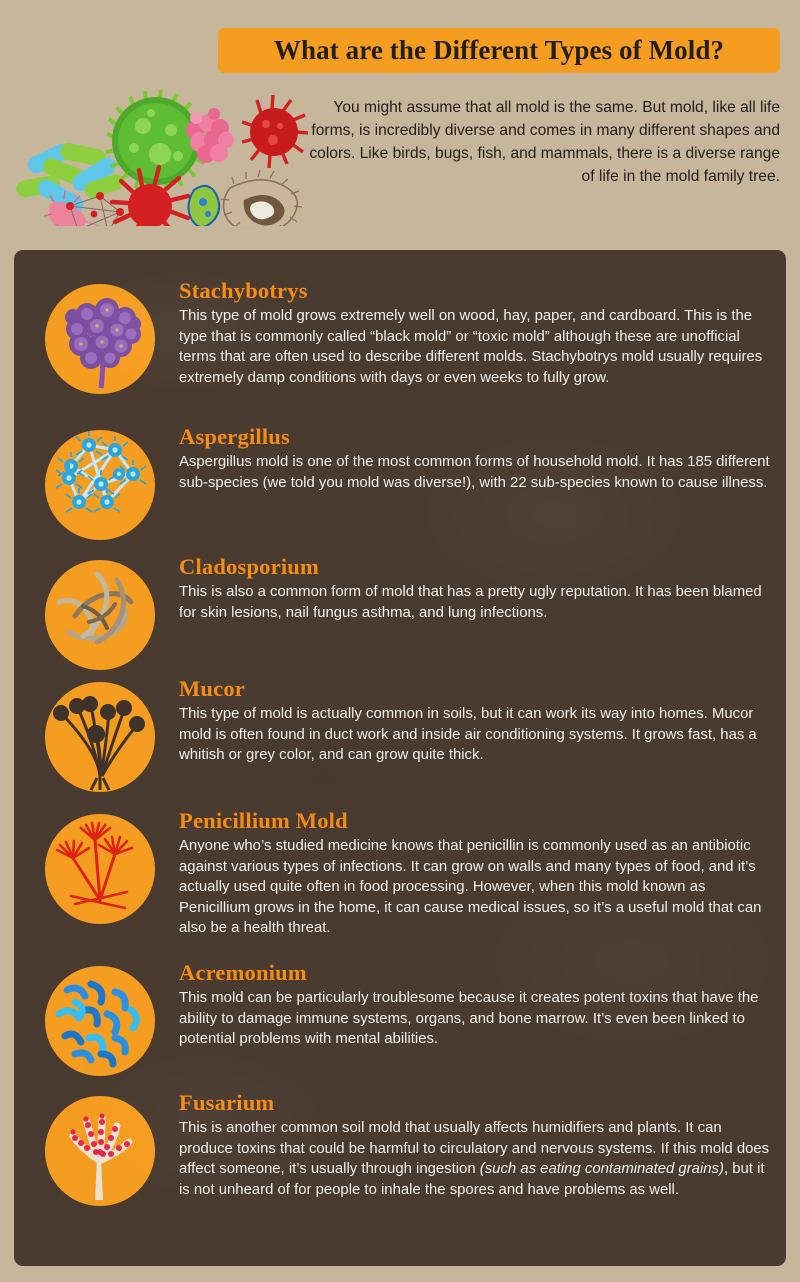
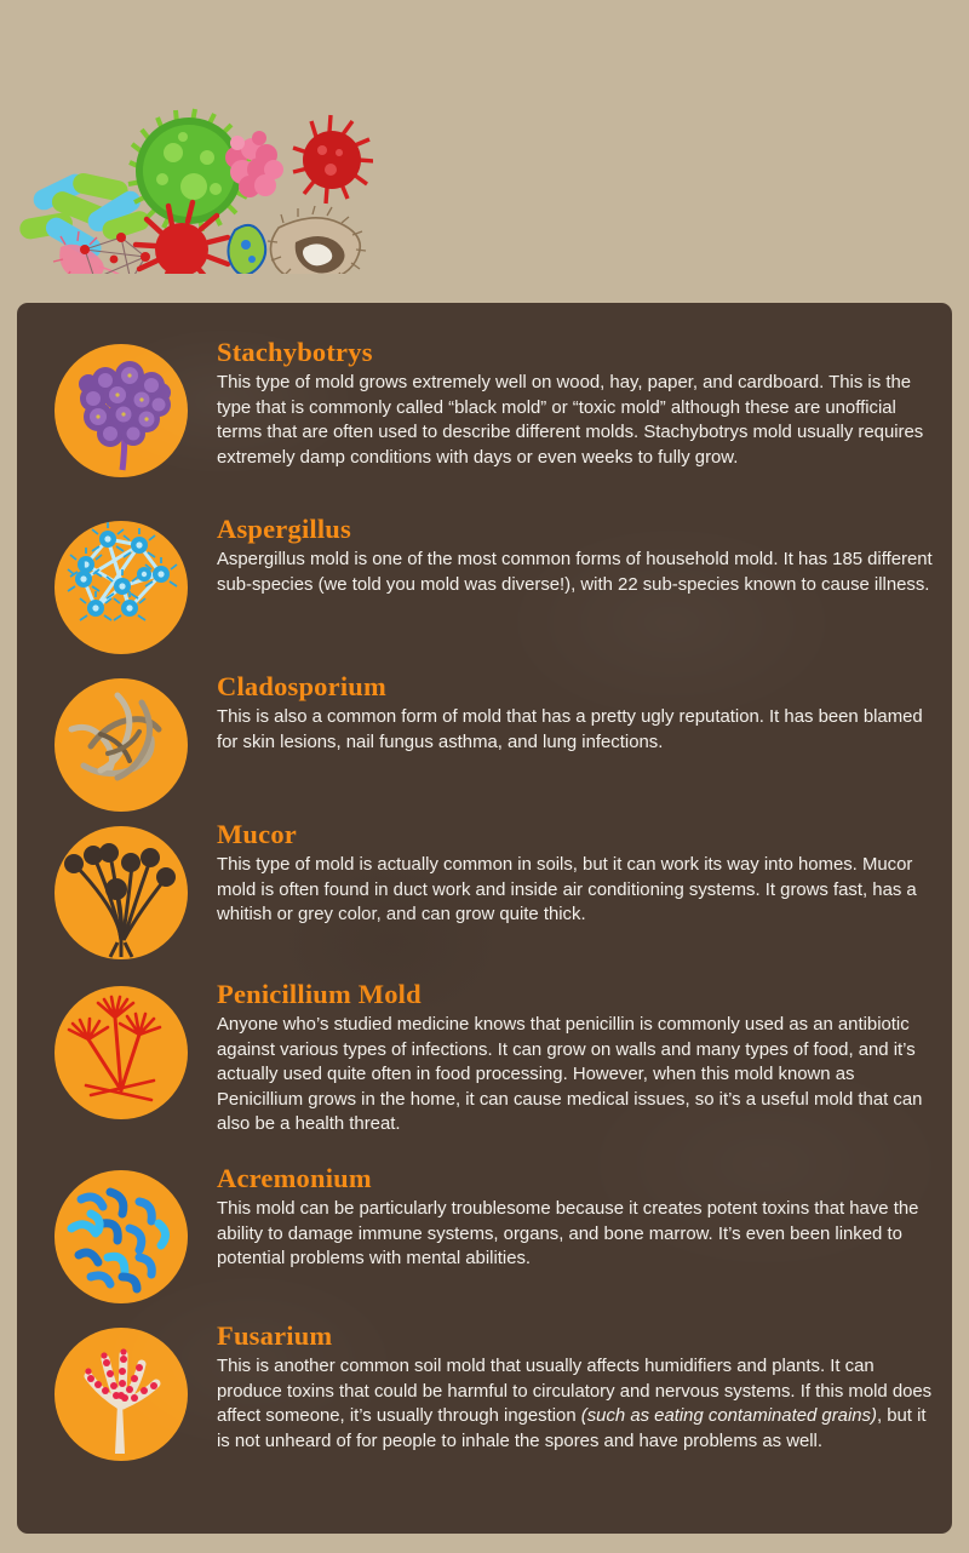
- What are the Different Types of Mold?
- You might assume that all mold is the same. But mold, like all life forms, is incredibly diverse and comes in many different shapes and colors. Like birds, bugs, fish, and mammals, there is a diverse range of life in the mold family tree.
